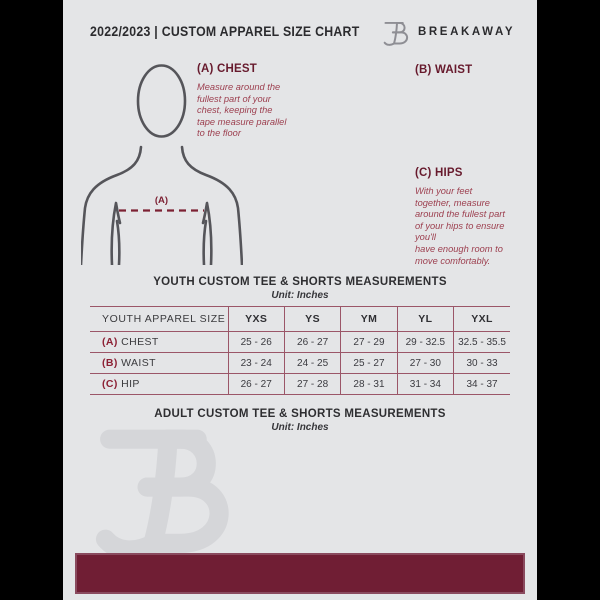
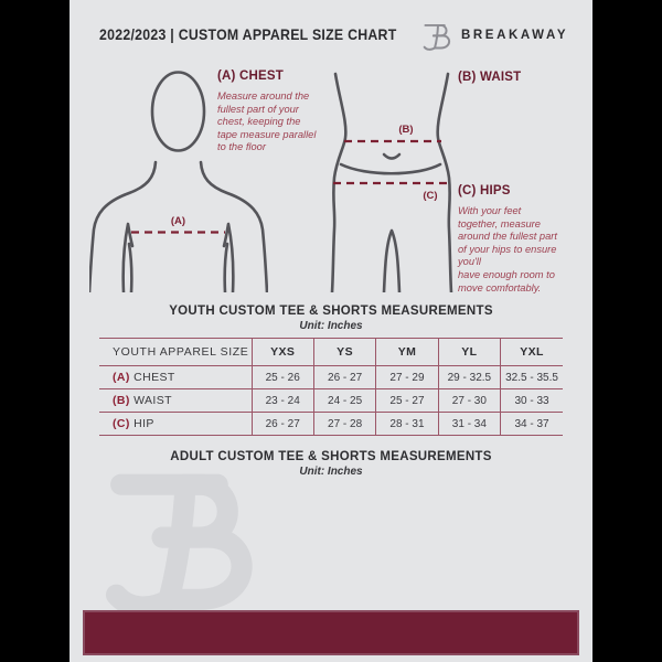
  2022/2023 | CUSTOM APPAREL SIZE CHART
  BREAKAWAY
  (A)
+ (B)
+ (C)
  (A) CHEST
  Measure around the
  fullest part of your
  chest, keeping the
  tape measure parallel
  to the floor
  (B) WAIST
  (C) HIPS
  With your feet
  together, measure
  around the fullest part
  of your hips to ensure
  you'll
  have enough room to
  move comfortably.
  YOUTH CUSTOM TEE & SHORTS MEASUREMENTS
  Unit: Inches
  YOUTH APPAREL SIZE	YXS	YS	YM	YL	YXL
  (A) CHEST	25 - 26	26 - 27	27 - 29	29 - 32.5	32.5 - 35.5
  (B) WAIST	23 - 24	24 - 25	25 - 27	27 - 30	30 - 33
  (C) HIP	26 - 27	27 - 28	28 - 31	31 - 34	34 - 37
  ADULT CUSTOM TEE & SHORTS MEASUREMENTS
  Unit: Inches
